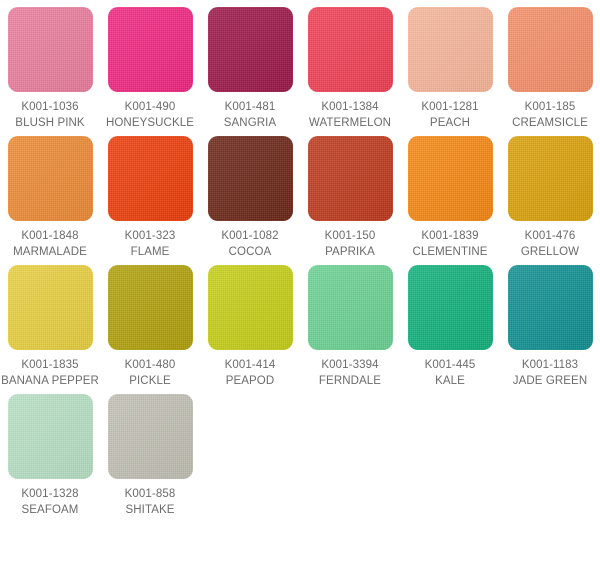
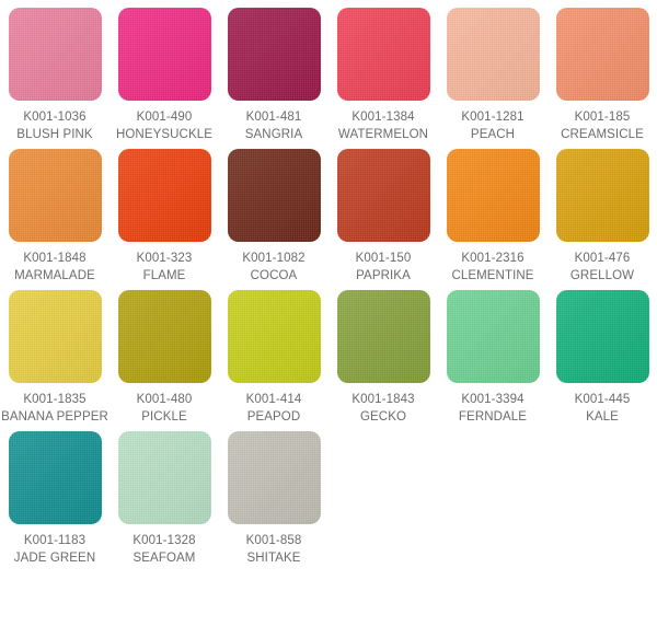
  K001-1036
  BLUSH PINK
  K001-490
  HONEYSUCKLE
  K001-481
  SANGRIA
  K001-1384
  WATERMELON
  K001-1281
  PEACH
  K001-185
  CREAMSICLE
  K001-1848
  MARMALADE
  K001-323
  FLAME
  K001-1082
  COCOA
  K001-150
  PAPRIKA
- K001-1839
+ K001-2316
  CLEMENTINE
  K001-476
  GRELLOW
  K001-1835
  BANANA PEPPER
  K001-480
  PICKLE
  K001-414
  PEAPOD
+ K001-1843
+ GECKO
  K001-3394
  FERNDALE
  K001-445
  KALE
  K001-1183
  JADE GREEN
  K001-1328
  SEAFOAM
  K001-858
  SHITAKE
